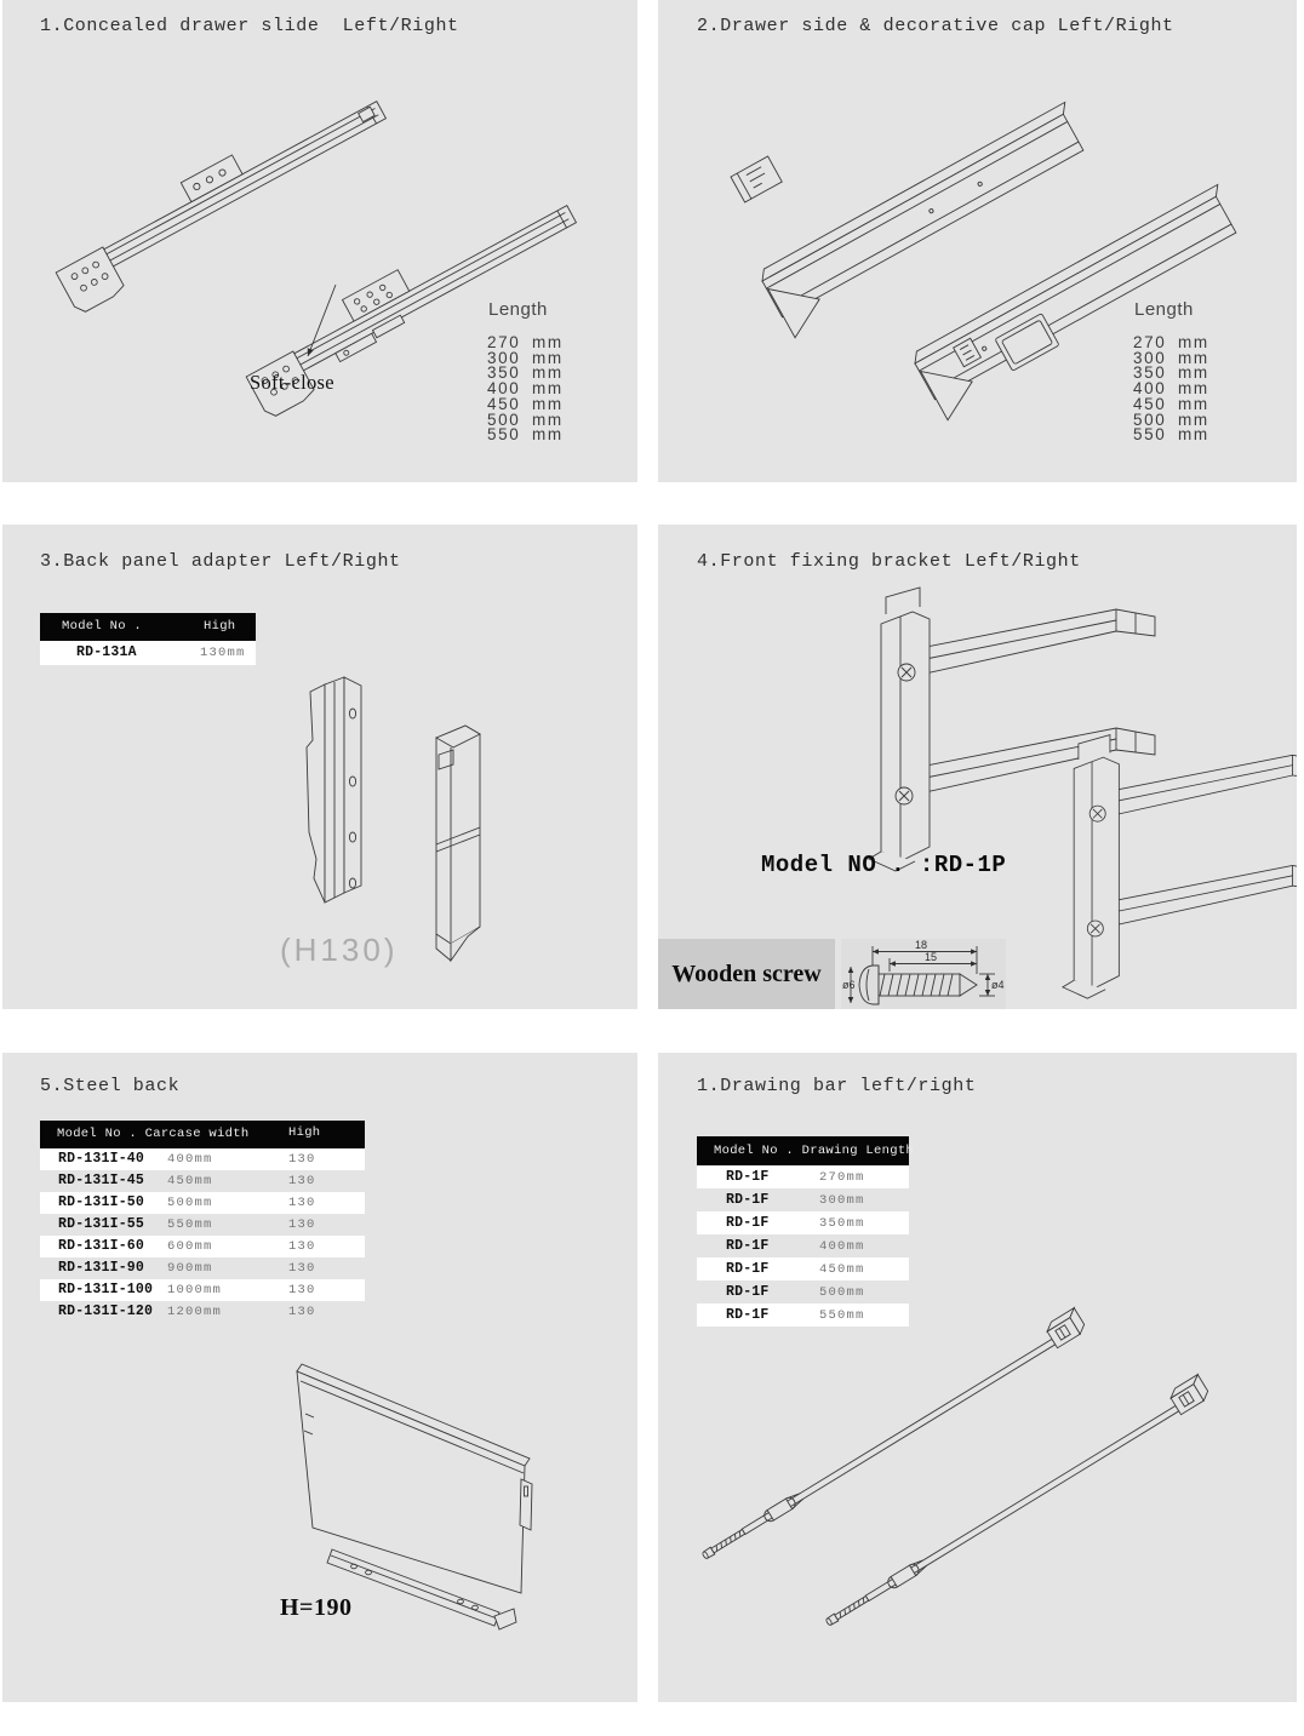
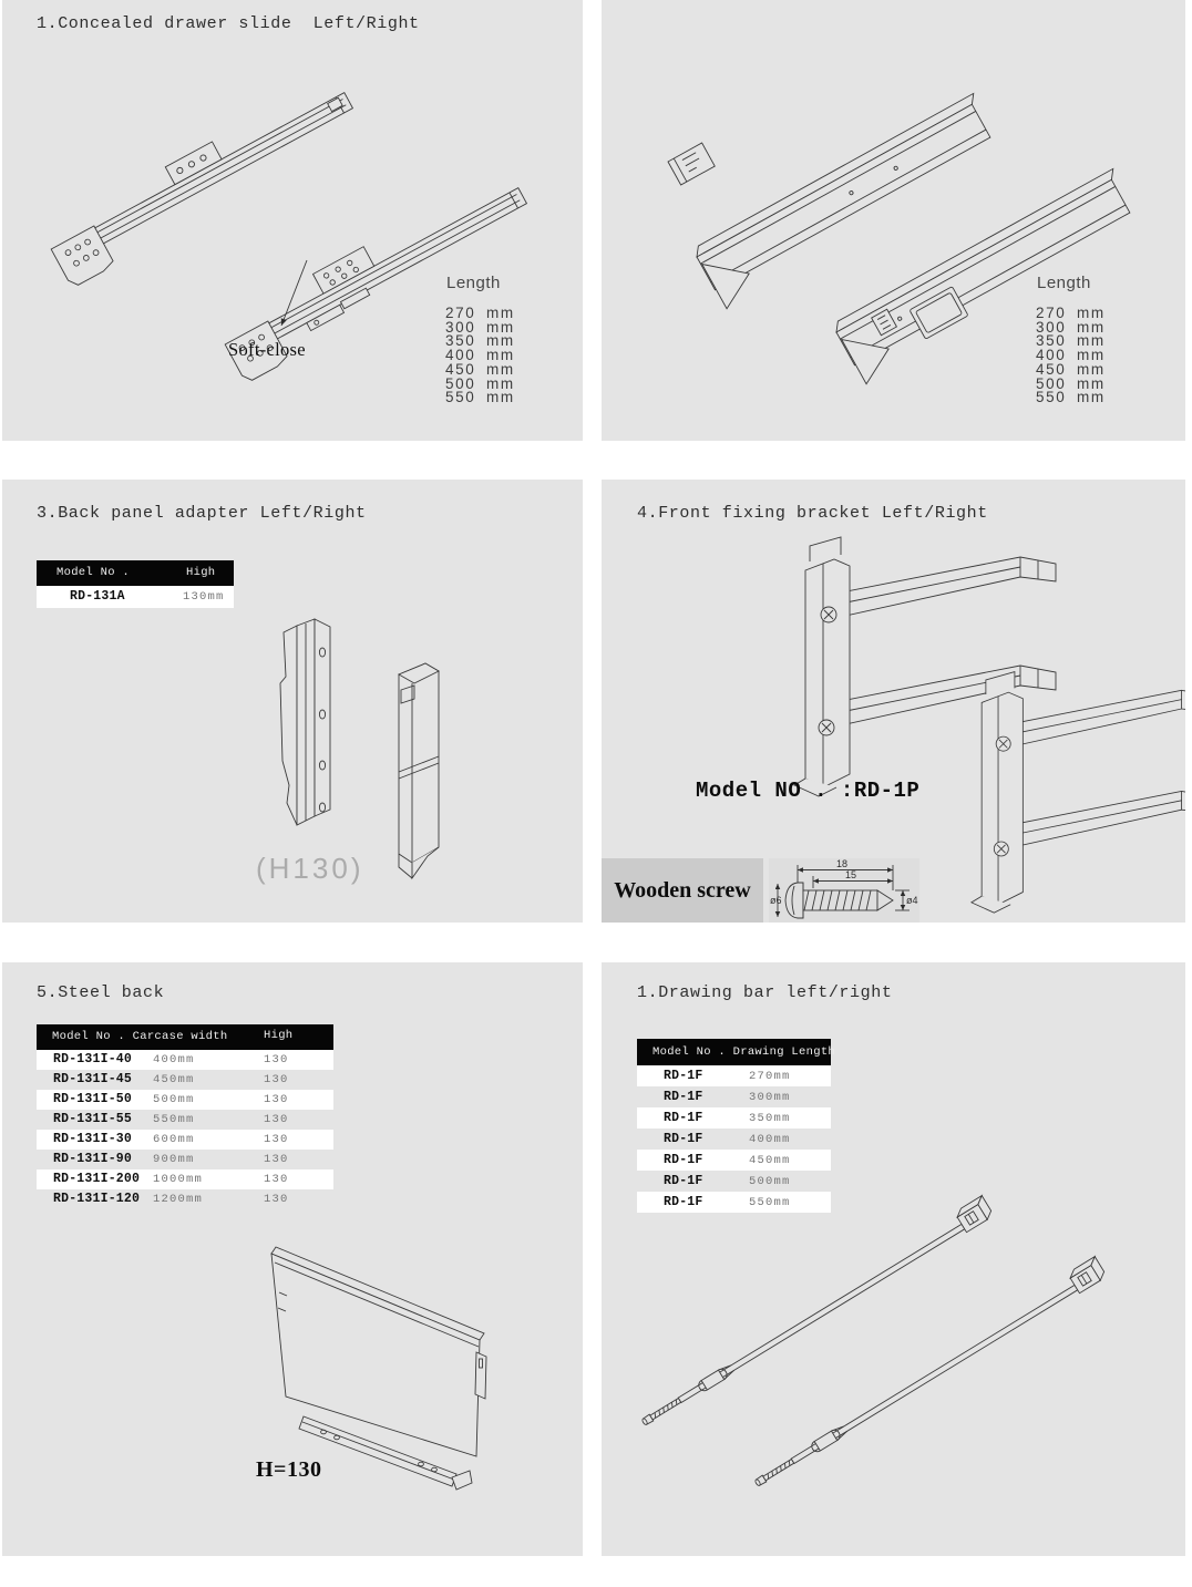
  1.Concealed drawer slide Left/Right
  Soft-close
  Length
  270 mm
  300 mm
  350 mm
  400 mm
  450 mm
  500 mm
  550 mm
- 2.Drawer side & decorative cap Left/Right
  Length
  270 mm
  300 mm
  350 mm
  400 mm
  450 mm
  500 mm
  550 mm
  3.Back panel adapter Left/Right
  Model No .
  High
  RD-131A
  130mm
  (H130)
  4.Front fixing bracket Left/Right
  Model NO . :RD-1P
  Wooden screw
  18
  15
  ø6
  ø4
  5.Steel back
  Model No . Carcase width
  High
  RD-131I-40
  400mm
  130
  RD-131I-45
  450mm
  130
  RD-131I-50
  500mm
  130
  RD-131I-55
  550mm
  130
- RD-131I-60
+ RD-131I-30
  600mm
  130
  RD-131I-90
  900mm
  130
- RD-131I-100
+ RD-131I-200
  1000mm
  130
  RD-131I-120
  1200mm
  130
- H=190
+ H=130
  1.Drawing bar left/right
  Model No . Drawing Length
  RD-1F
  270mm
  RD-1F
  300mm
  RD-1F
  350mm
  RD-1F
  400mm
  RD-1F
  450mm
  RD-1F
  500mm
  RD-1F
  550mm
